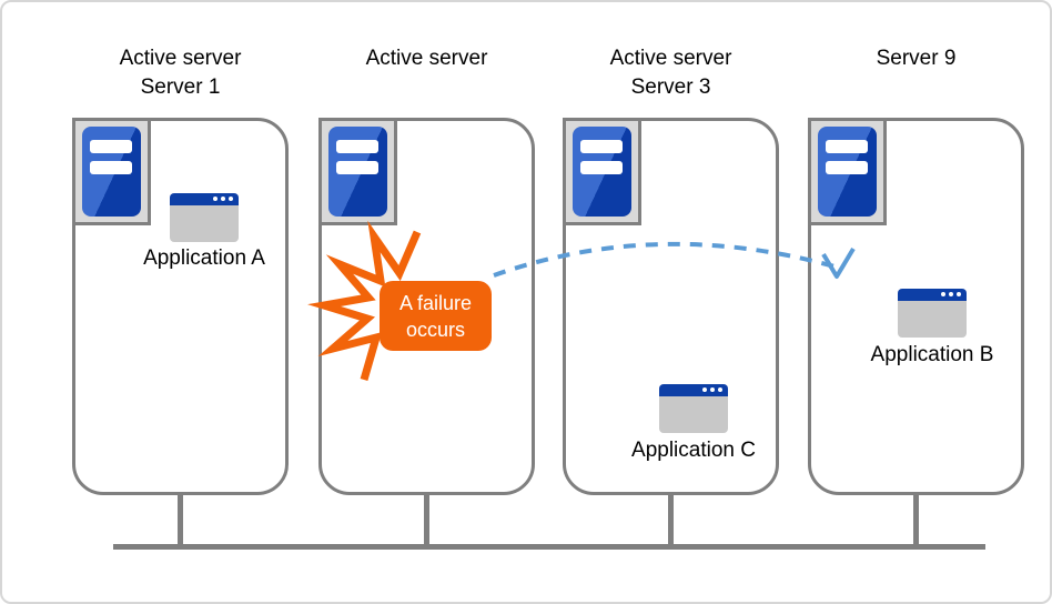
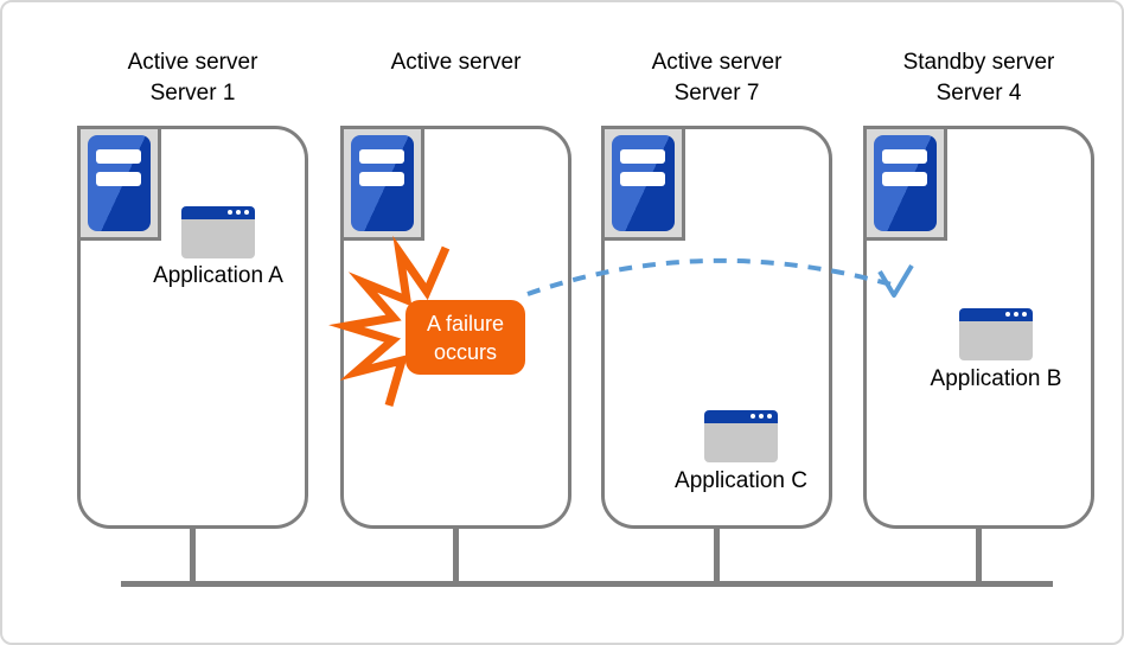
  Active server
  Server 1
  Active server
  Active server
- Server 3
+ Server 7
+ Standby server
- Server 9
+ Server 4
  Application A
  Application C
  Application B
  A failure
  occurs
